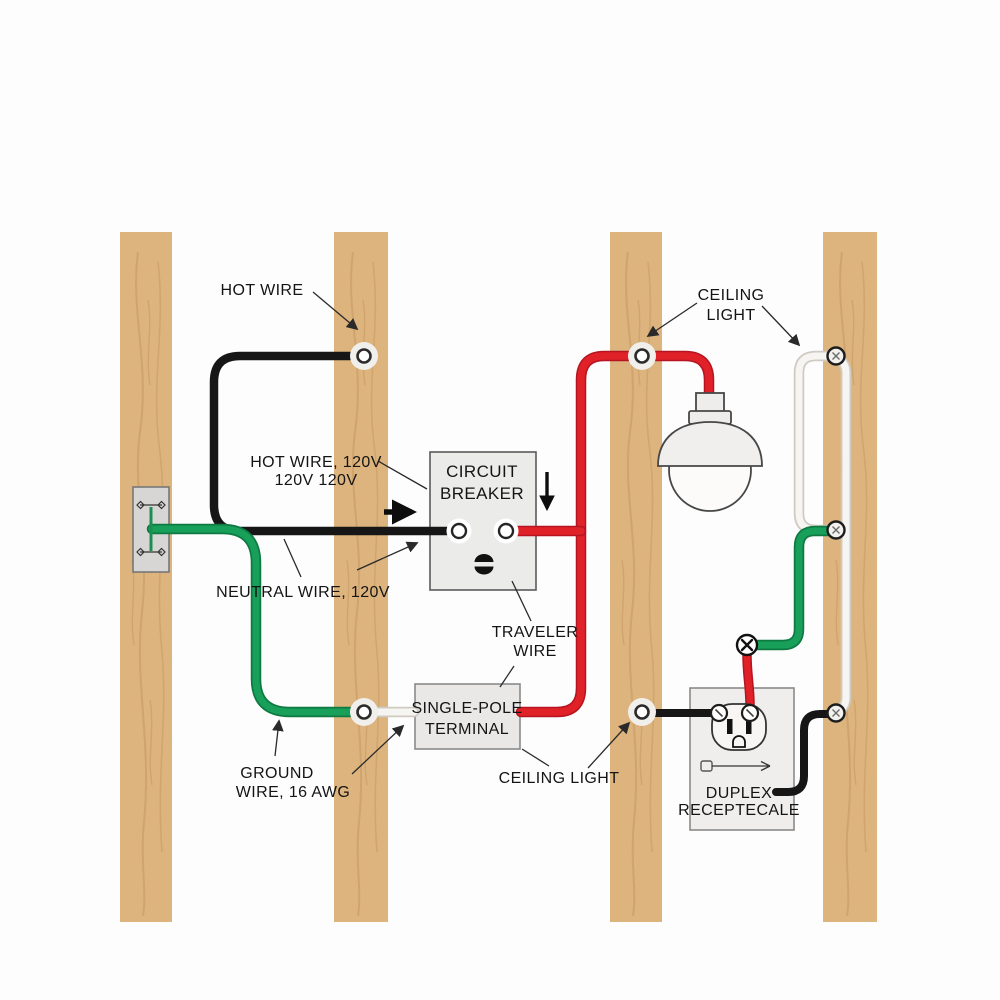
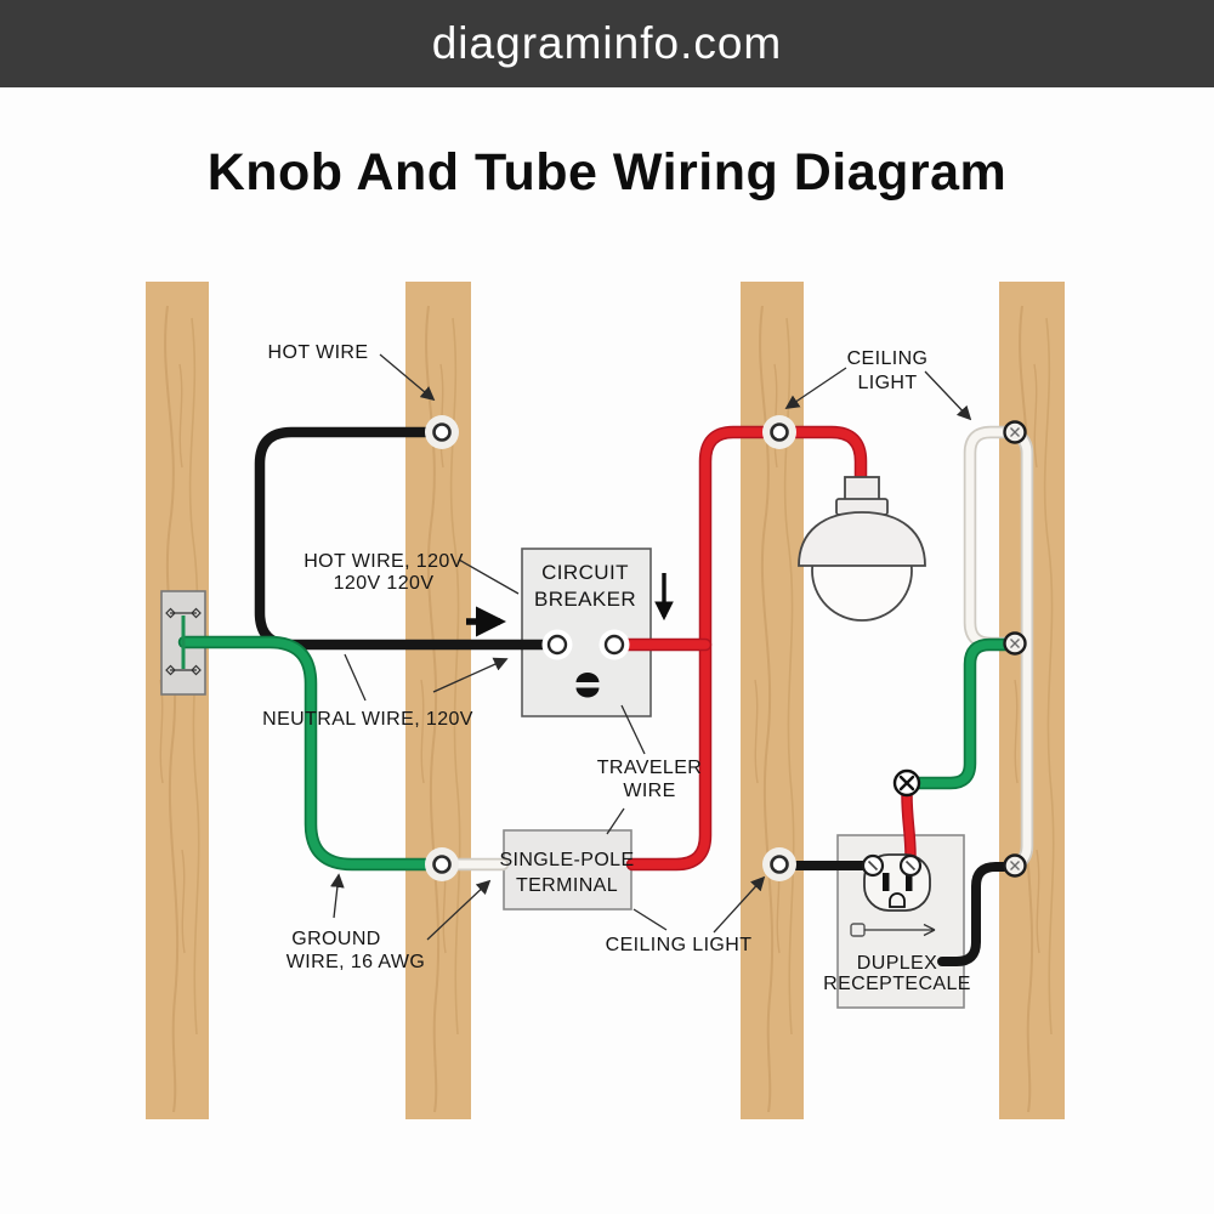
+ diagraminfo.com
+ Knob And Tube Wiring Diagram
  HOT WIRE
  CEILING
  LIGHT
  HOT WIRE, 120V
  120V 120V
  NEUTRAL WIRE, 120V
  CIRCUIT
  BREAKER
  TRAVELER
  WIRE
  SINGLE-POLE
  TERMINAL
  CEILING LIGHT
  GROUND
  WIRE, 16 AWG
  DUPLEX
  RECEPTECALE
